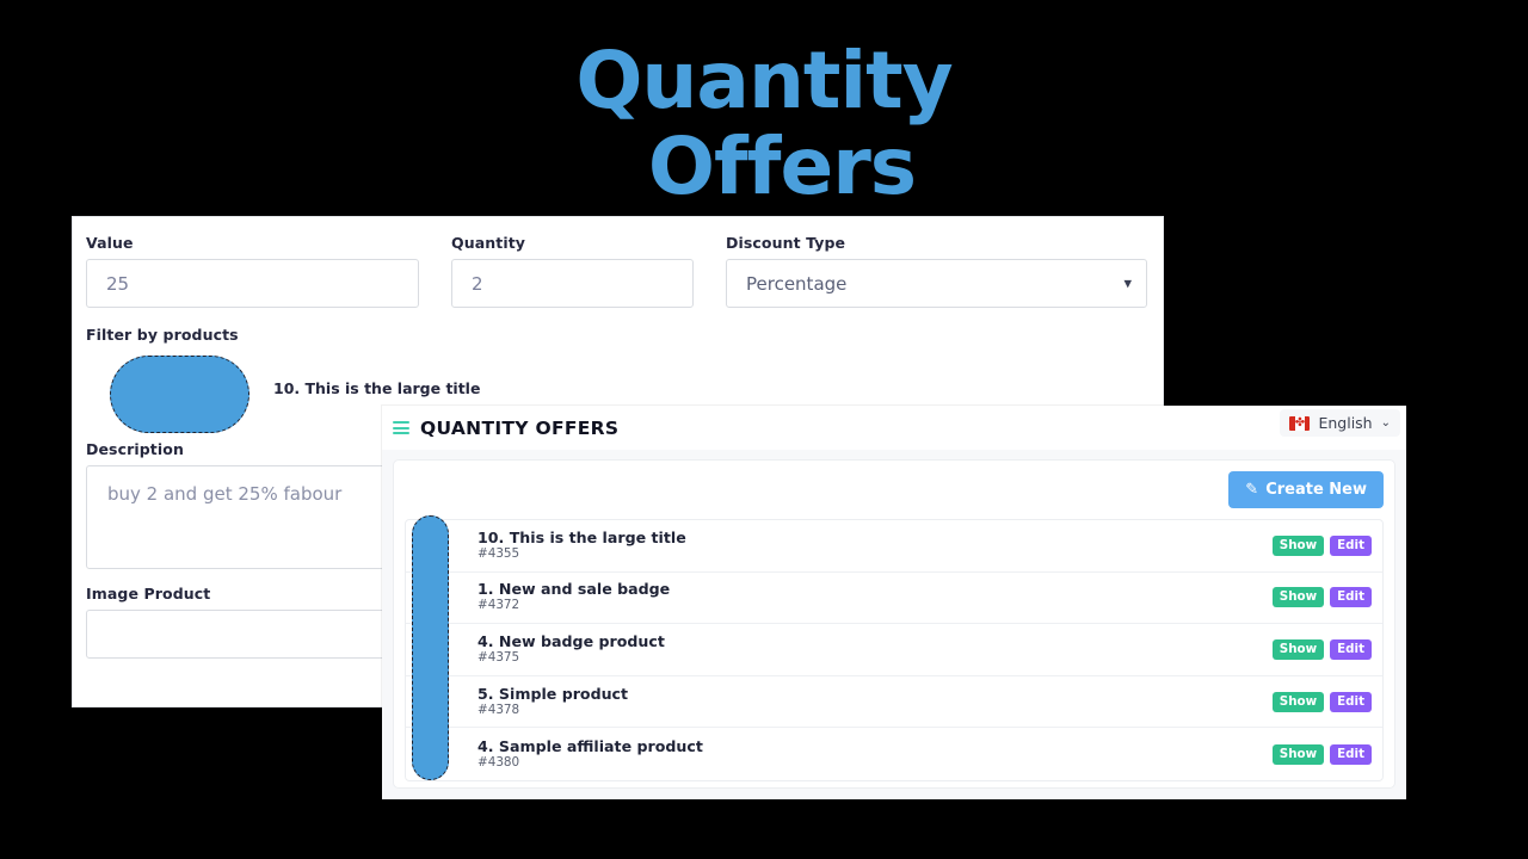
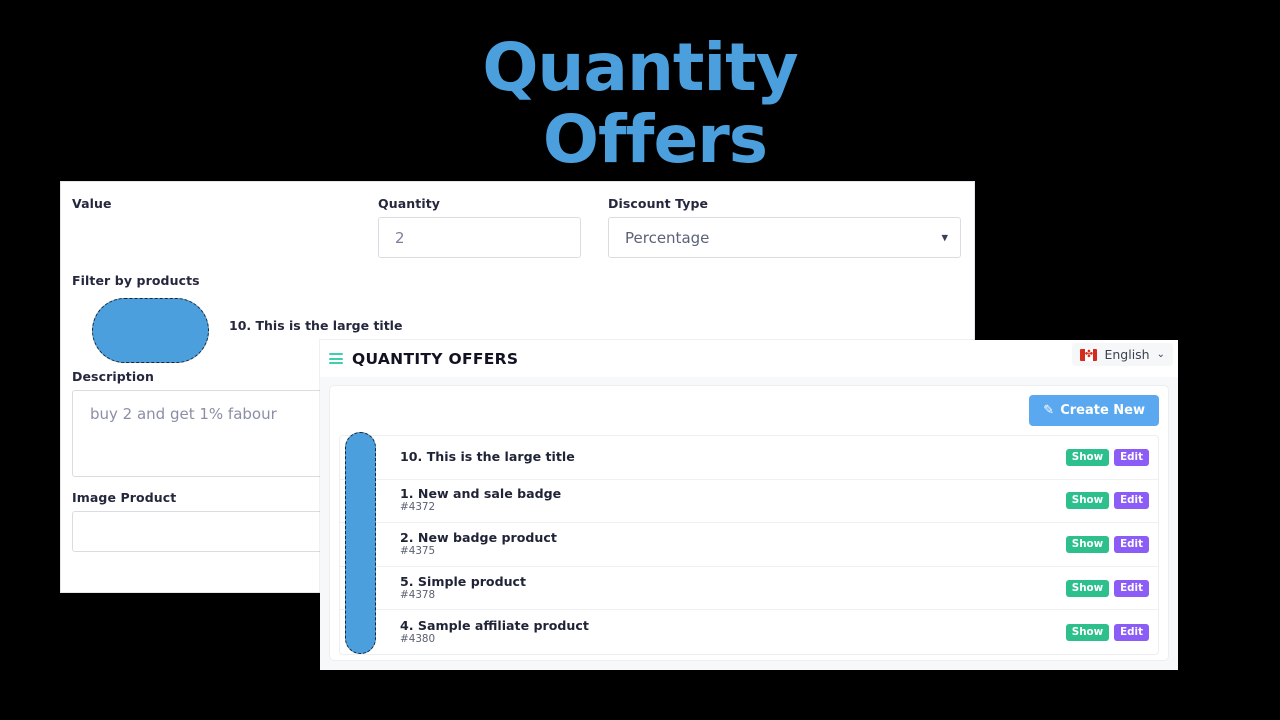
  Quantity
  Offers
  Value
- 25
  Quantity
  2
  Discount Type
  Percentage
  ▾
  Filter by products
  10. This is the large title
  Description
- buy 2 and get 25% fabour
+ buy 2 and get 1% fabour
  Image Product
  QUANTITY OFFERS
  ✤
  English
  ⌄
  ✎
  Create New
  10. This is the large title
- #4355
  Show
  Edit
  1. New and sale badge
  #4372
  Show
  Edit
- 4. New badge product
+ 2. New badge product
  #4375
  Show
  Edit
  5. Simple product
  #4378
  Show
  Edit
  4. Sample affiliate product
  #4380
  Show
  Edit
